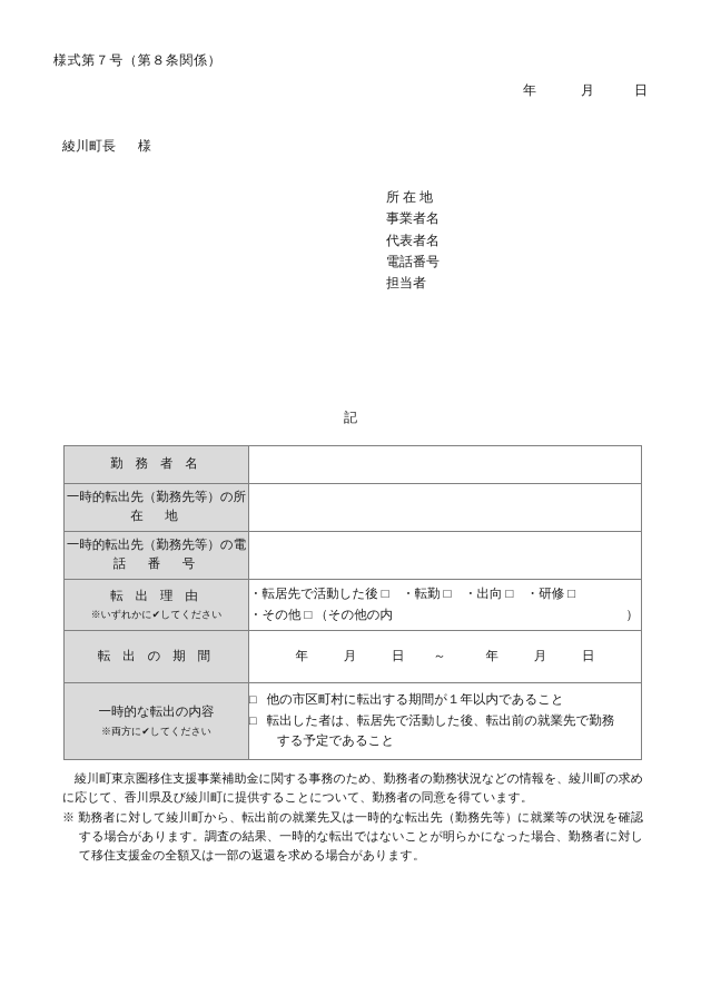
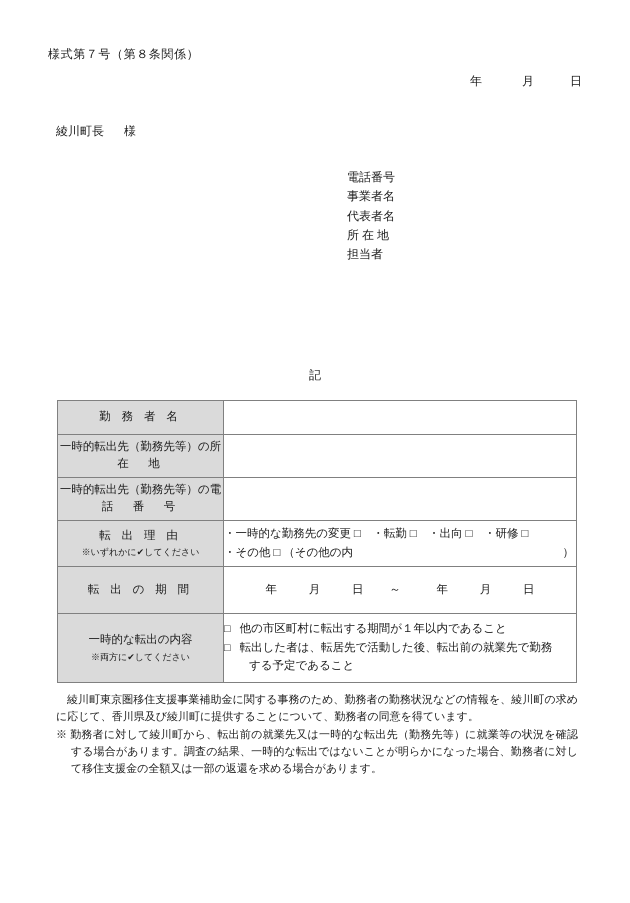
  様式第７号（第８条関係）
  年 月 日
  綾川町長 様
- 所 在 地
+ 電話番号
  事業者名
  代表者名
- 電話番号
+ 所 在 地
  担当者
  記
  勤 務 者 名
  一時的転出先（勤務先等）の所 在 地
  一時的転出先（勤務先等）の電 話 番 号
- 転 出 理 由 ※いずれかに✔してください	・転居先で活動した後 □ ・転勤 □ ・出向 □ ・研修 □ ・その他 □ （その他の内 ）
+ 転 出 理 由 ※いずれかに✔してください	・一時的な勤務先の変更 □ ・転勤 □ ・出向 □ ・研修 □ ・その他 □ （その他の内 ）
  転 出 の 期 間	年 月 日 ～ 年 月 日
  一時的な転出の内容 ※両方に✔してください	□ 他の市区町村に転出する期間が１年以内であること □ 転出した者は、転居先で活動した後、転出前の就業先で勤務 する予定であること
  綾川町東京圏移住支援事業補助金に関する事務のため、勤務者の勤務状況などの情報を、綾川町の求めに応じて、香川県及び綾川町に提供することについて、勤務者の同意を得ています。
  ※ 勤務者に対して綾川町から、転出前の就業先又は一時的な転出先（勤務先等）に就業等の状況を確認する場合があります。調査の結果、一時的な転出ではないことが明らかになった場合、勤務者に対して移住支援金の全額又は一部の返還を求める場合があります。
